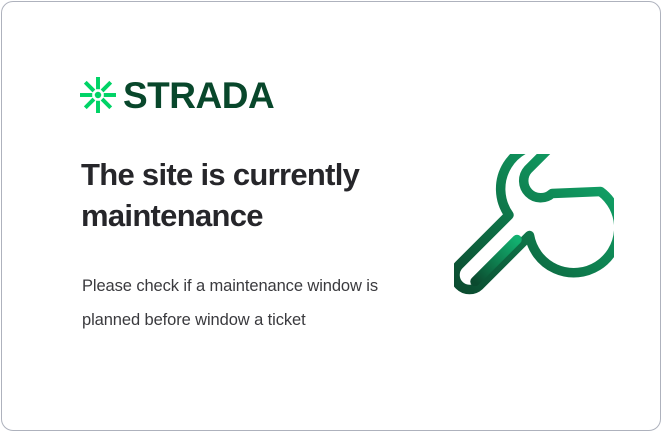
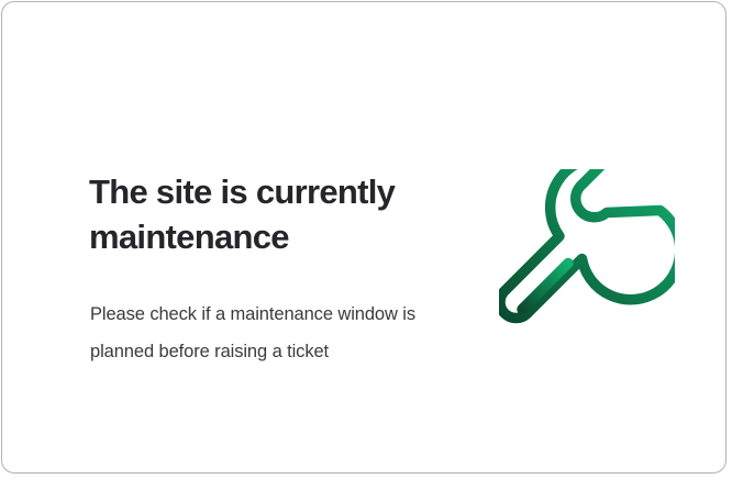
- STRADA
  The site is currently maintenance
- Please check if a maintenance window is planned before window a ticket
+ Please check if a maintenance window is planned before raising a ticket
